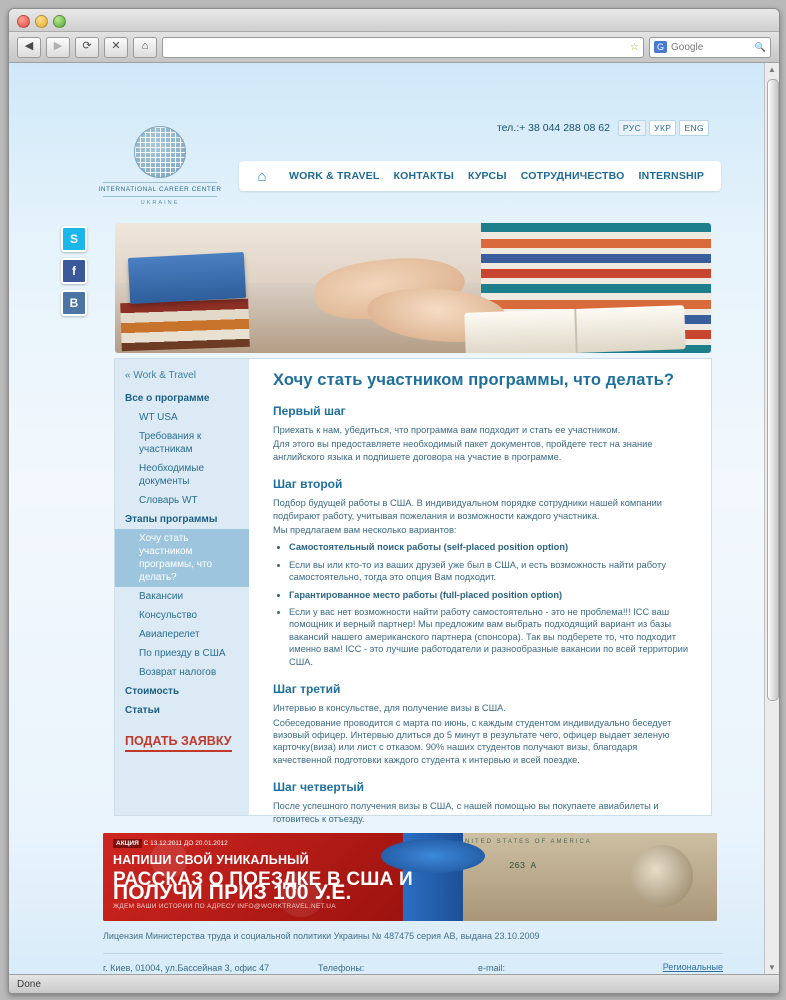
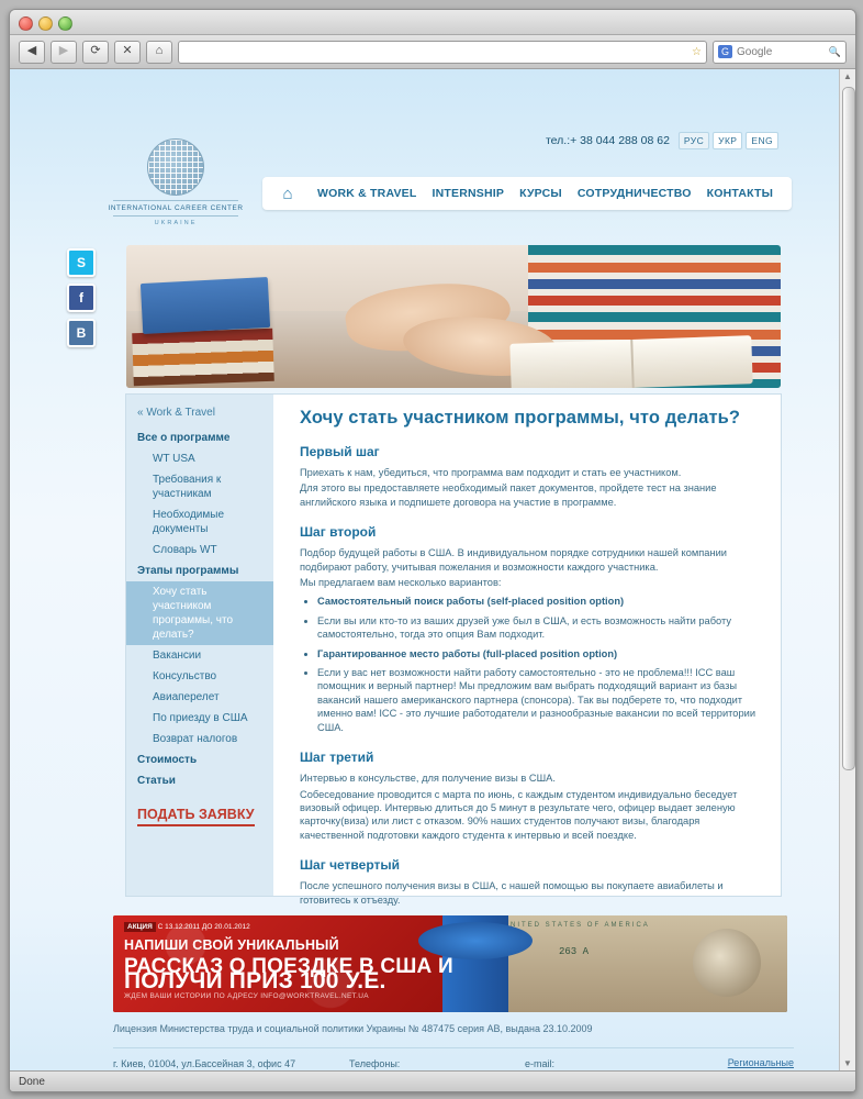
  ◀
  ▶
  ⟳
  ✕
  ⌂
  ☆
  G
  Google
  🔍
  тел.:+ 38 044 288 08 62
  РУС
  УКР
  ENG
  ⌂
  WORK & TRAVEL
- КОНТАКТЫ
+ INTERNSHIP
  КУРСЫ
  СОТРУДНИЧЕСТВО
- INTERNSHIP
+ КОНТАКТЫ
  S
  f
  В
  « Work & Travel
  Все о программе
  WT USA
  Требования к участникам
  Необходимые документы
  Словарь WT
  Этапы программы
  Хочу стать участником программы, что делать?
  Вакансии
  Консульство
  Авиаперелет
  По приезду в США
  Возврат налогов
  Стоимость
  Статьи
  ПОДАТЬ ЗАЯВКУ
  Хочу стать участником программы, что делать?
  Первый шаг
  Приехать к нам, убедиться, что программа вам подходит и стать ее участником.
  Для этого вы предоставляете необходимый пакет документов, пройдете тест на знание английского языка и подпишете договора на участие в программе.
  Шаг второй
  Подбор будущей работы в США. В индивидуальном порядке сотрудники нашей компании подбирают работу, учитывая пожелания и возможности каждого участника.
  Мы предлагаем вам несколько вариантов:
  Самостоятельный поиск работы (self-placed position option)
  Если вы или кто-то из ваших друзей уже был в США, и есть возможность найти работу самостоятельно, тогда это опция Вам подходит.
  Гарантированное место работы (full-placed position option)
  Если у вас нет возможности найти работу самостоятельно - это не проблема!!! ICC ваш помощник и верный партнер! Мы предложим вам выбрать подходящий вариант из базы вакансий нашего американского партнера (спонсора). Так вы подберете то, что подходит именно вам! ICC - это лучшие работодатели и разнообразные вакансии по всей территории США.
  Шаг третий
  Интервью в консульстве, для получение визы в США.
  Собеседование проводится с марта по июнь, с каждым студентом индивидуально беседует визовый офицер. Интервью длиться до 5 минут в результате чего, офицер выдает зеленую карточку(виза) или лист с отказом. 90% наших студентов получают визы, благодаря качественной подготовки каждого студента к интервью и всей поездке.
  Шаг четвертый
  После успешного получения визы в США, с нашей помощью вы покупаете авиабилеты и готовитесь к отъезду.
  263 A
  НАПИШИ СВОЙ УНИКАЛЬНЫЙ
  РАССКАЗ О ПОЕЗДКЕ В США И
  ПОЛУЧИ ПРИЗ 100 У.Е.
  Лицензия Министерства труда и социальной политики Украины № 487475 серия АВ, выдана 23.10.2009
  г. Киев, 01004, ул.Бассейная 3, офис 47
  Телефоны:
  e-mail:
  ▲
  ▼
  Done
